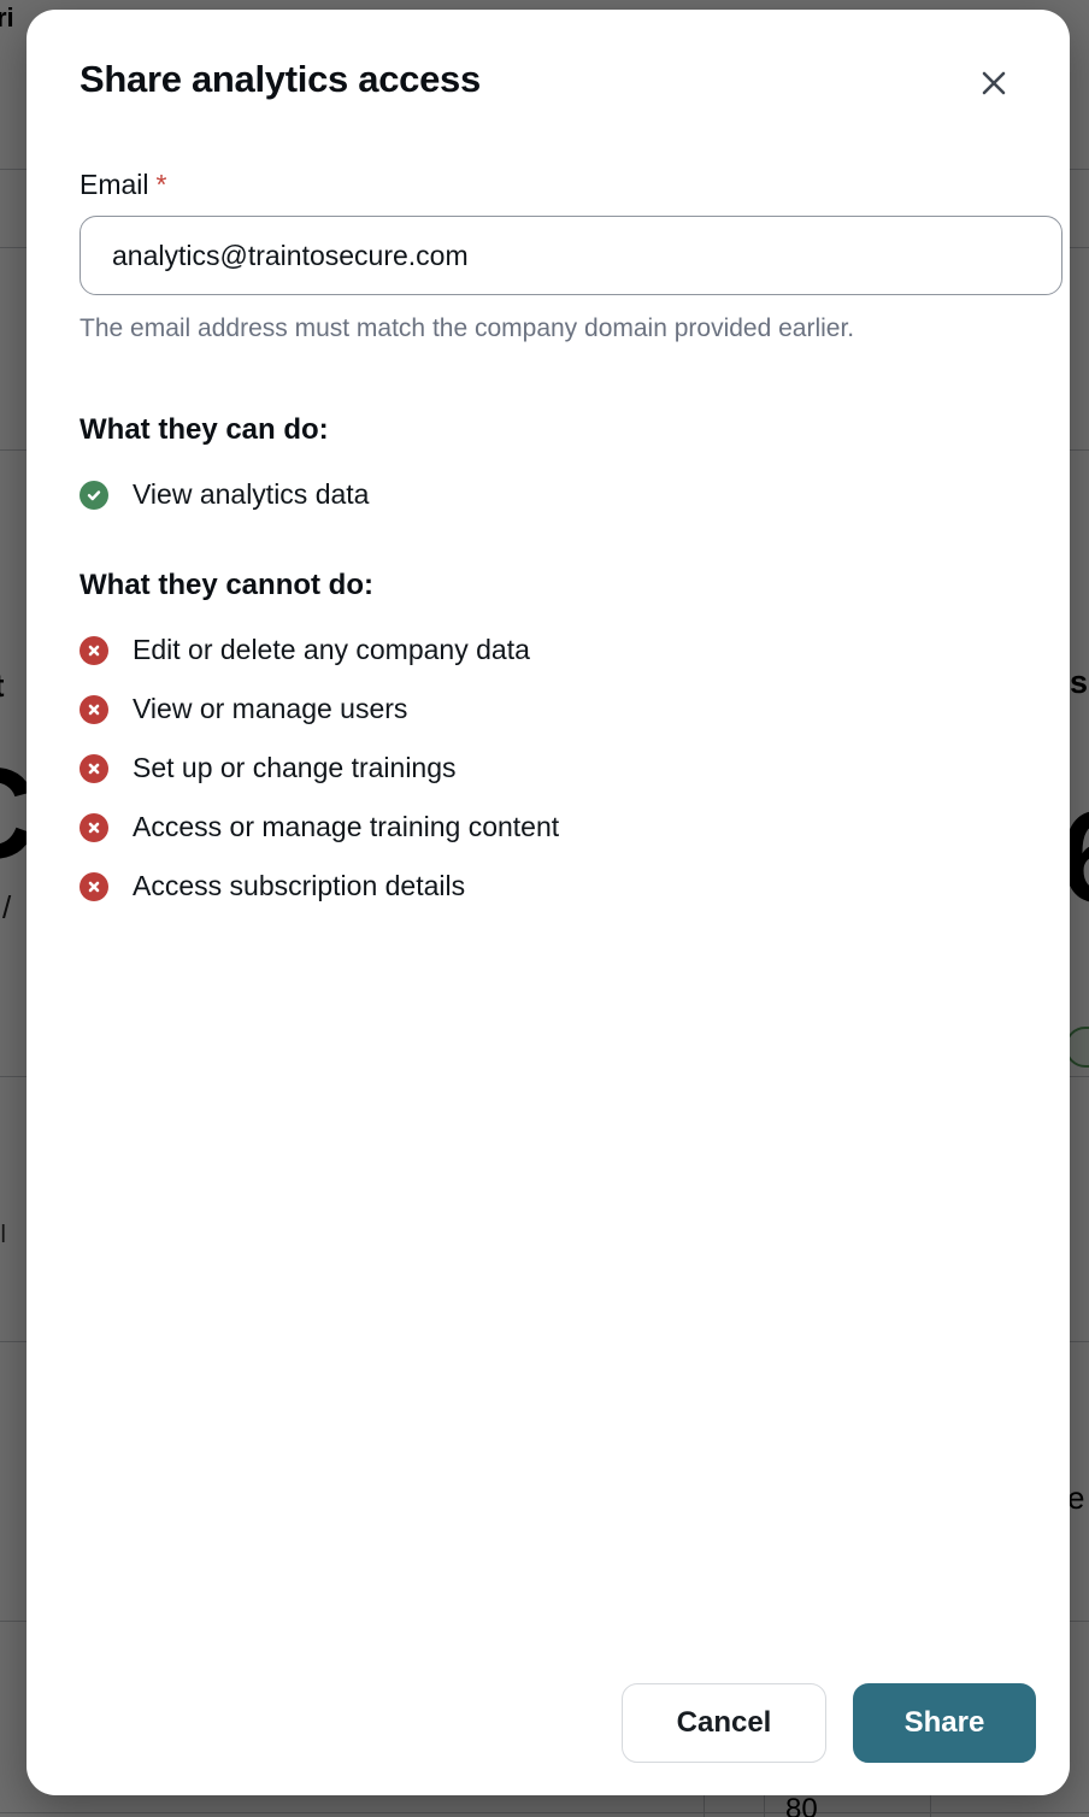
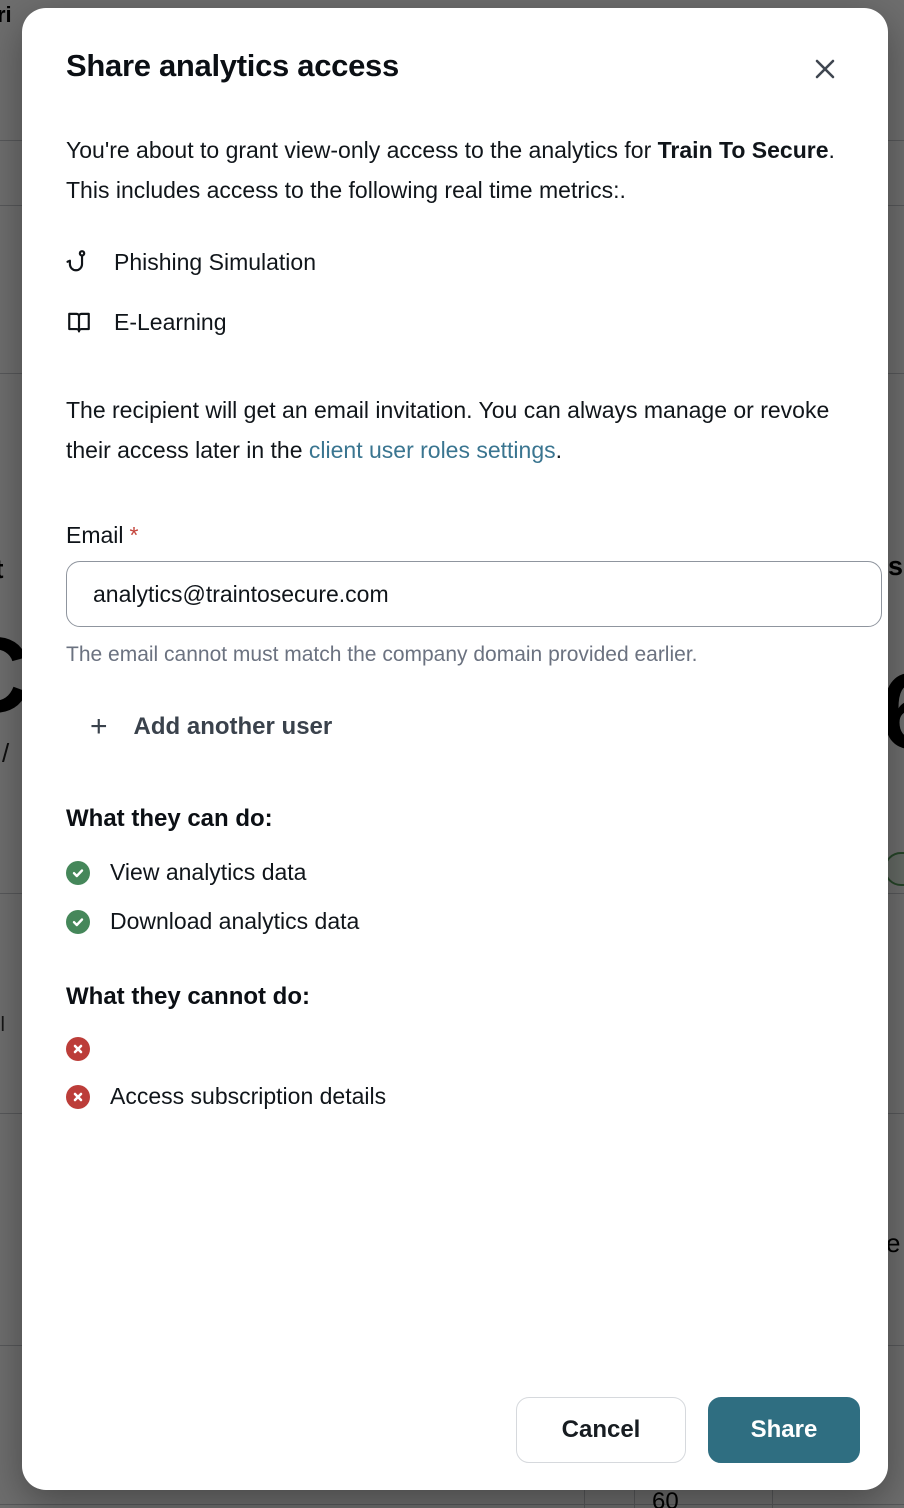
  ri
  s
  /
  e
- 80
+ 60
  Share analytics access
+ You're about to grant view-only access to the analytics for Train To Secure. This includes access to the following real time metrics:.
+ Phishing Simulation
+ E-Learning
+ The recipient will get an email invitation. You can always manage or revoke their access later in the client user roles settings.
  Email *
  analytics@traintosecure.com
- The email address must match the company domain provided earlier.
+ The email cannot must match the company domain provided earlier.
+ +
+ Add another user
  What they can do:
  View analytics data
+ Download analytics data
  What they cannot do:
- Edit or delete any company data
- View or manage users
- Set up or change trainings
- Access or manage training content
  Access subscription details
  Cancel
  Share
